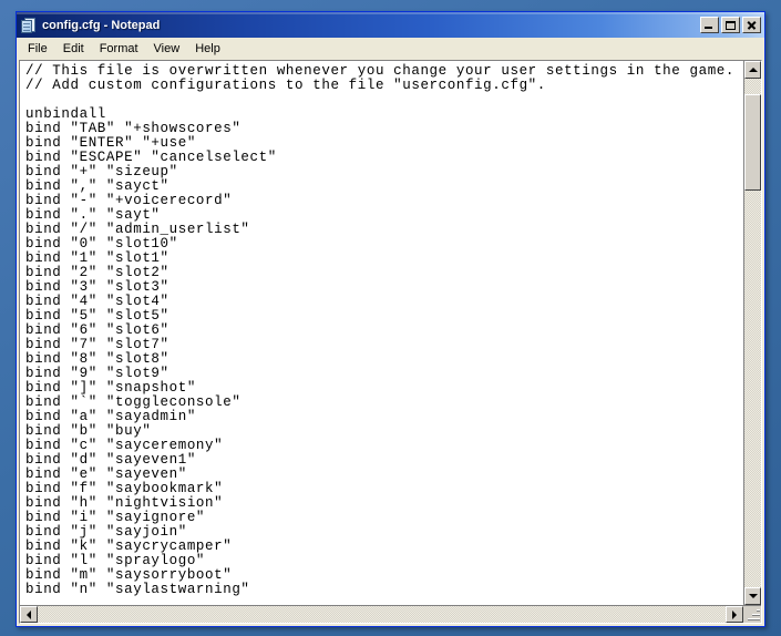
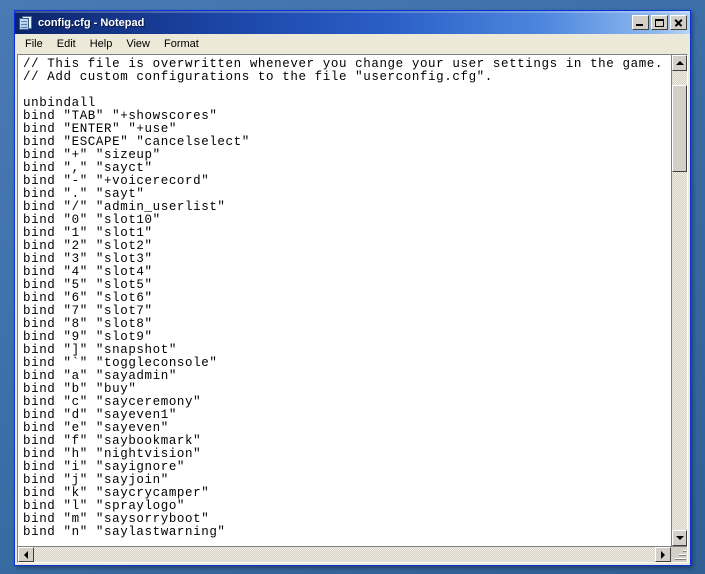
  config.cfg - Notepad
  File
  Edit
- Format
+ Help
  View
- Help
+ Format
  // This file is overwritten whenever you change your user settings in the game.
  // Add custom configurations to the file "userconfig.cfg".
  unbindall
  bind "TAB" "+showscores"
  bind "ENTER" "+use"
  bind "ESCAPE" "cancelselect"
  bind "+" "sizeup"
  bind "," "sayct"
  bind "-" "+voicerecord"
  bind "." "sayt"
  bind "/" "admin_userlist"
  bind "0" "slot10"
  bind "1" "slot1"
  bind "2" "slot2"
  bind "3" "slot3"
  bind "4" "slot4"
  bind "5" "slot5"
  bind "6" "slot6"
  bind "7" "slot7"
  bind "8" "slot8"
  bind "9" "slot9"
  bind "]" "snapshot"
  bind "`" "toggleconsole"
  bind "a" "sayadmin"
  bind "b" "buy"
  bind "c" "sayceremony"
  bind "d" "sayeven1"
  bind "e" "sayeven"
  bind "f" "saybookmark"
  bind "h" "nightvision"
  bind "i" "sayignore"
  bind "j" "sayjoin"
  bind "k" "saycrycamper"
  bind "l" "spraylogo"
  bind "m" "saysorryboot"
  bind "n" "saylastwarning"
